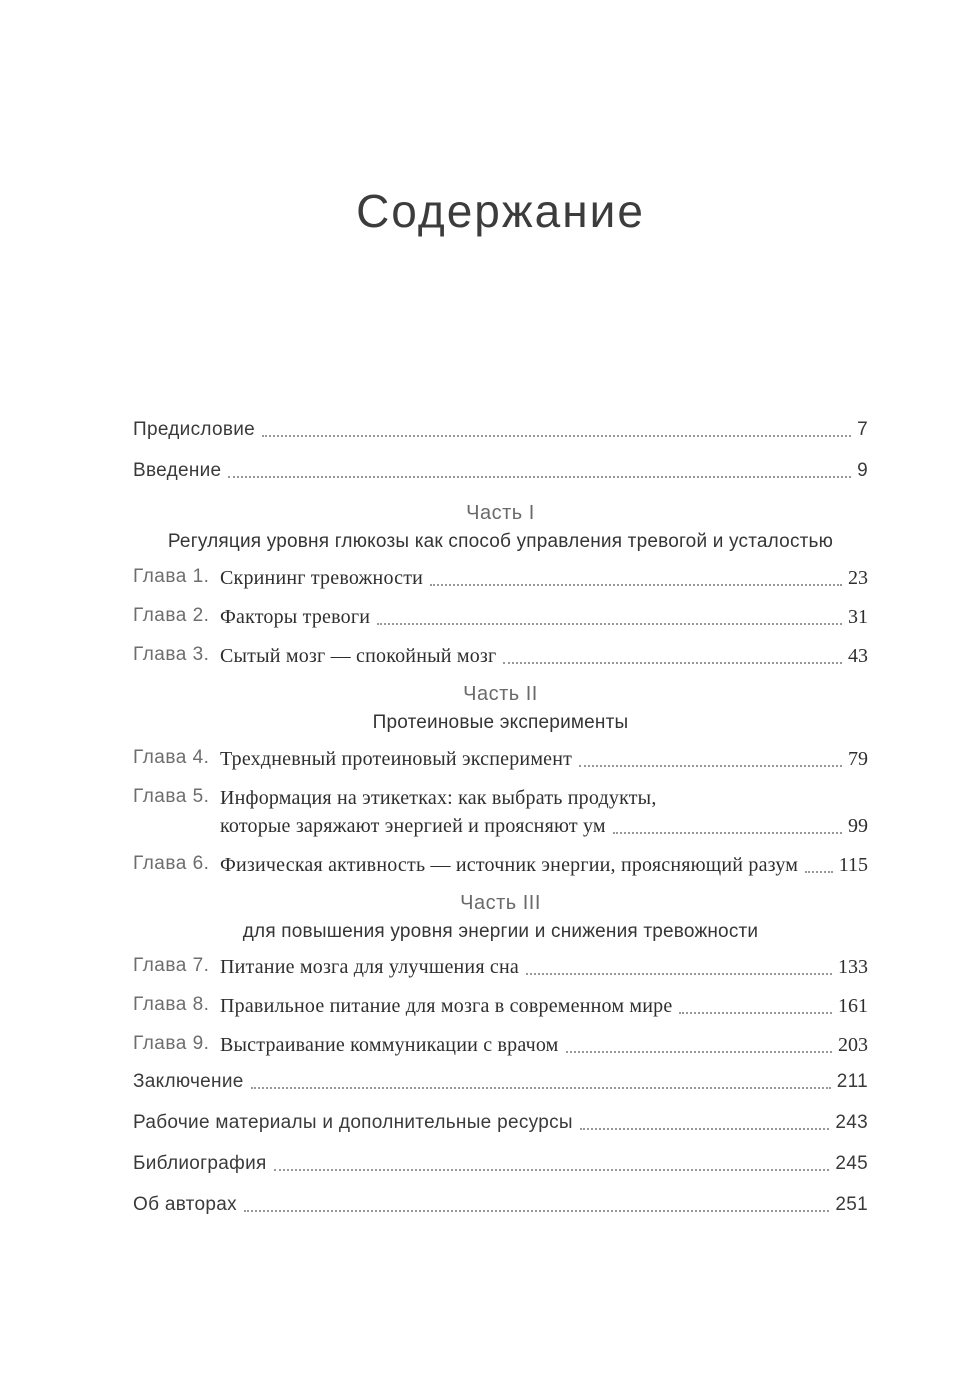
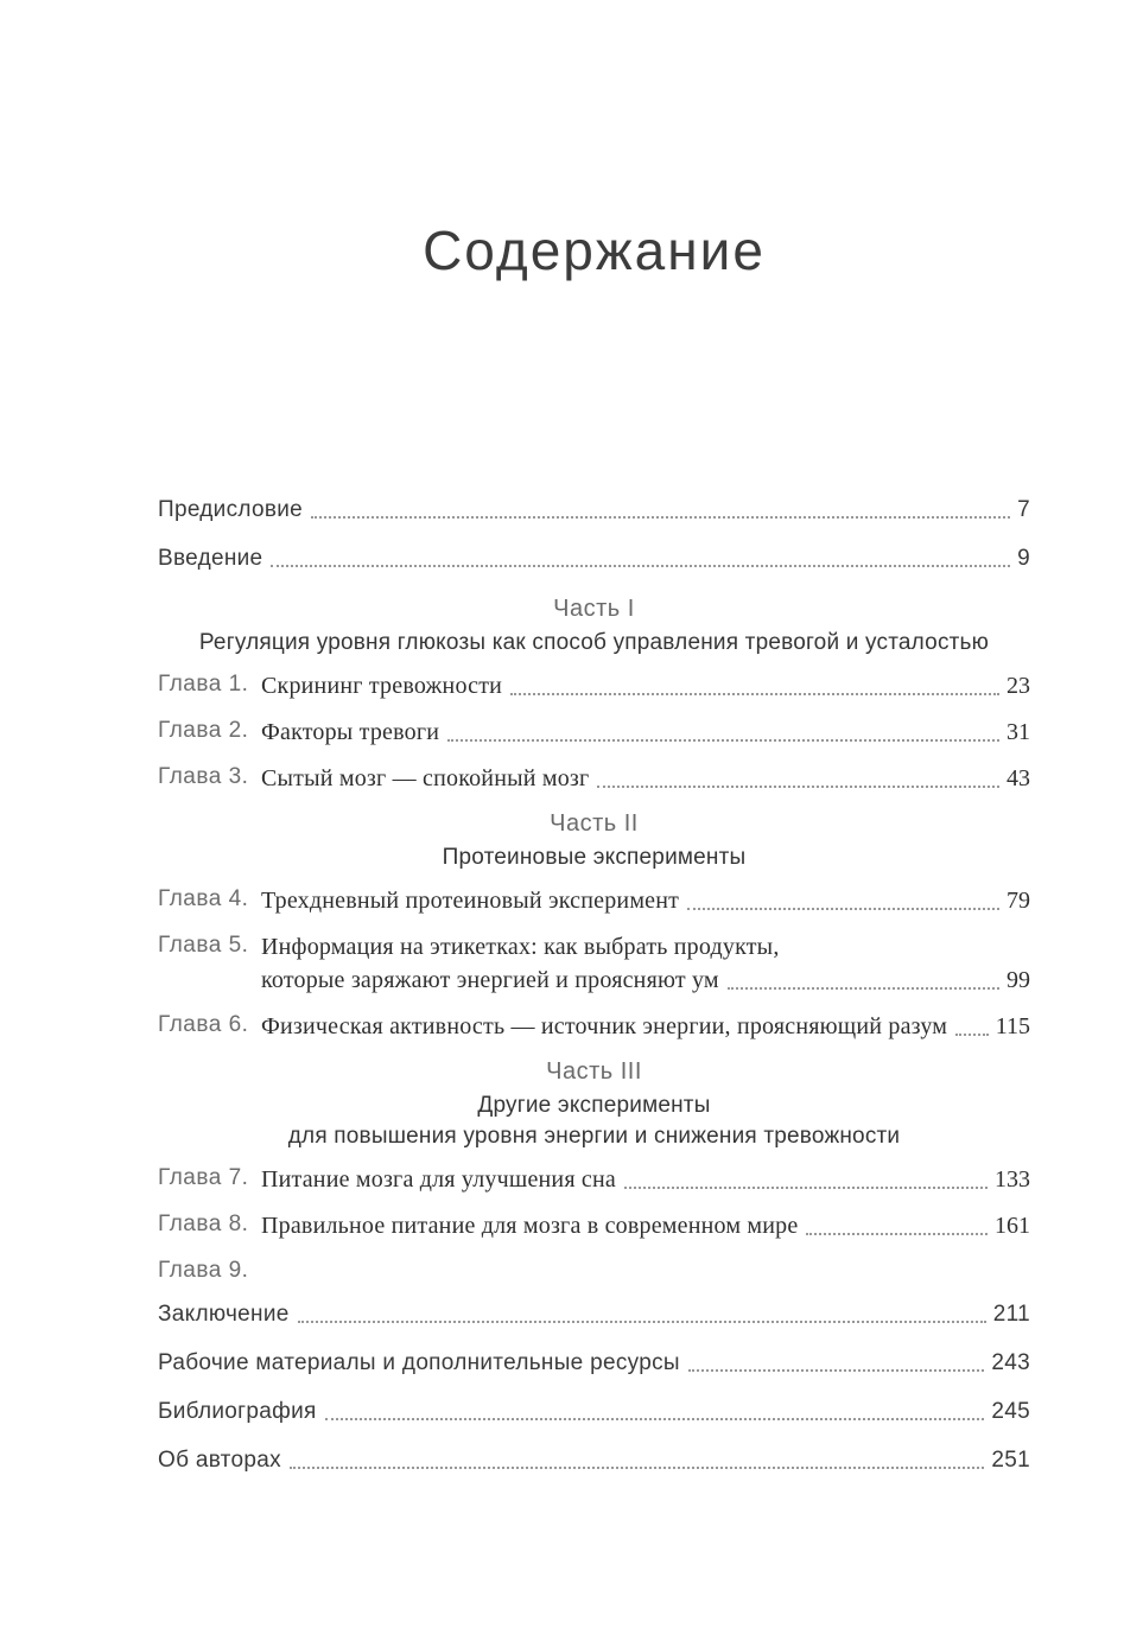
  Содержание
  Предисловие
  7
  Введение
  9
  Часть I
  Регуляция уровня глюкозы как способ управления тревогой и усталостью
  Глава 1.
  Скрининг тревожности
  23
  Глава 2.
  Факторы тревоги
  31
  Глава 3.
  Сытый мозг — спокойный мозг
  43
  Часть II
  Протеиновые эксперименты
  Глава 4.
  Трехдневный протеиновый эксперимент
  79
  Глава 5.
  Информация на этикетках: как выбрать продукты,
  которые заряжают энергией и проясняют ум
  99
  Глава 6.
  Физическая активность — источник энергии, проясняющий разум
  115
  Часть III
+ Другие эксперименты
  для повышения уровня энергии и снижения тревожности
  Глава 7.
  Питание мозга для улучшения сна
  133
  Глава 8.
  Правильное питание для мозга в современном мире
  161
  Глава 9.
- Выстраивание коммуникации с врачом
- 203
  Заключение
  211
  Рабочие материалы и дополнительные ресурсы
  243
  Библиография
  245
  Об авторах
  251
